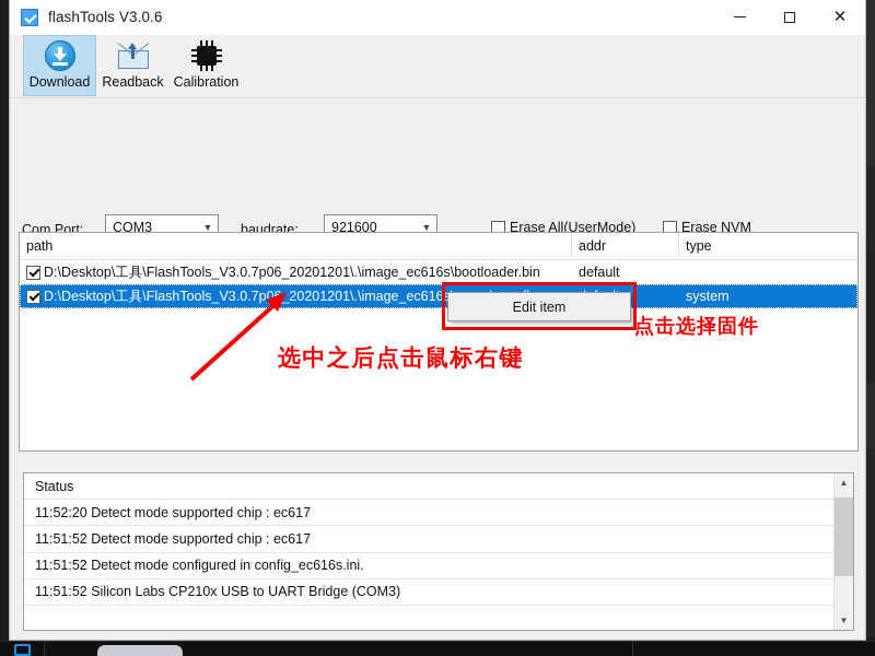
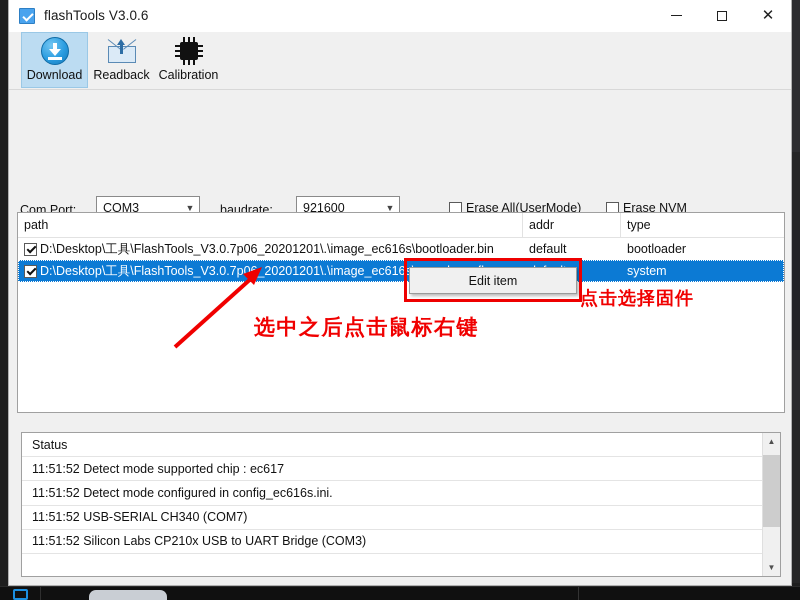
  flashTools V3.0.6
  ✕
  Download
  Readback
  Calibration
  Com Port:
  COM3
  ▼
  baudrate:
  921600
  ▼
  Erase All(UserMode)
  Erase NVM
  path
  addr
  type
  D:\Desktop\工具\FlashTools_V3.0.7p06_20201201\.\image_ec616s\bootloader.bin
  default
+ bootloader
  D:\Desktop\工具\FlashTools_V3.0.7p0_20201201\.\image_ec616
  system
  Edit item
  点击选择固件
  选中之后点击鼠标右键
  Status
- 11:52:20 Detect mode supported chip : ec617
  11:51:52 Detect mode supported chip : ec617
  11:51:52 Detect mode configured in config_ec616s.ini.
+ 11:51:52 USB-SERIAL CH340 (COM7)
  11:51:52 Silicon Labs CP210x USB to UART Bridge (COM3)
  ▲
  ▼
